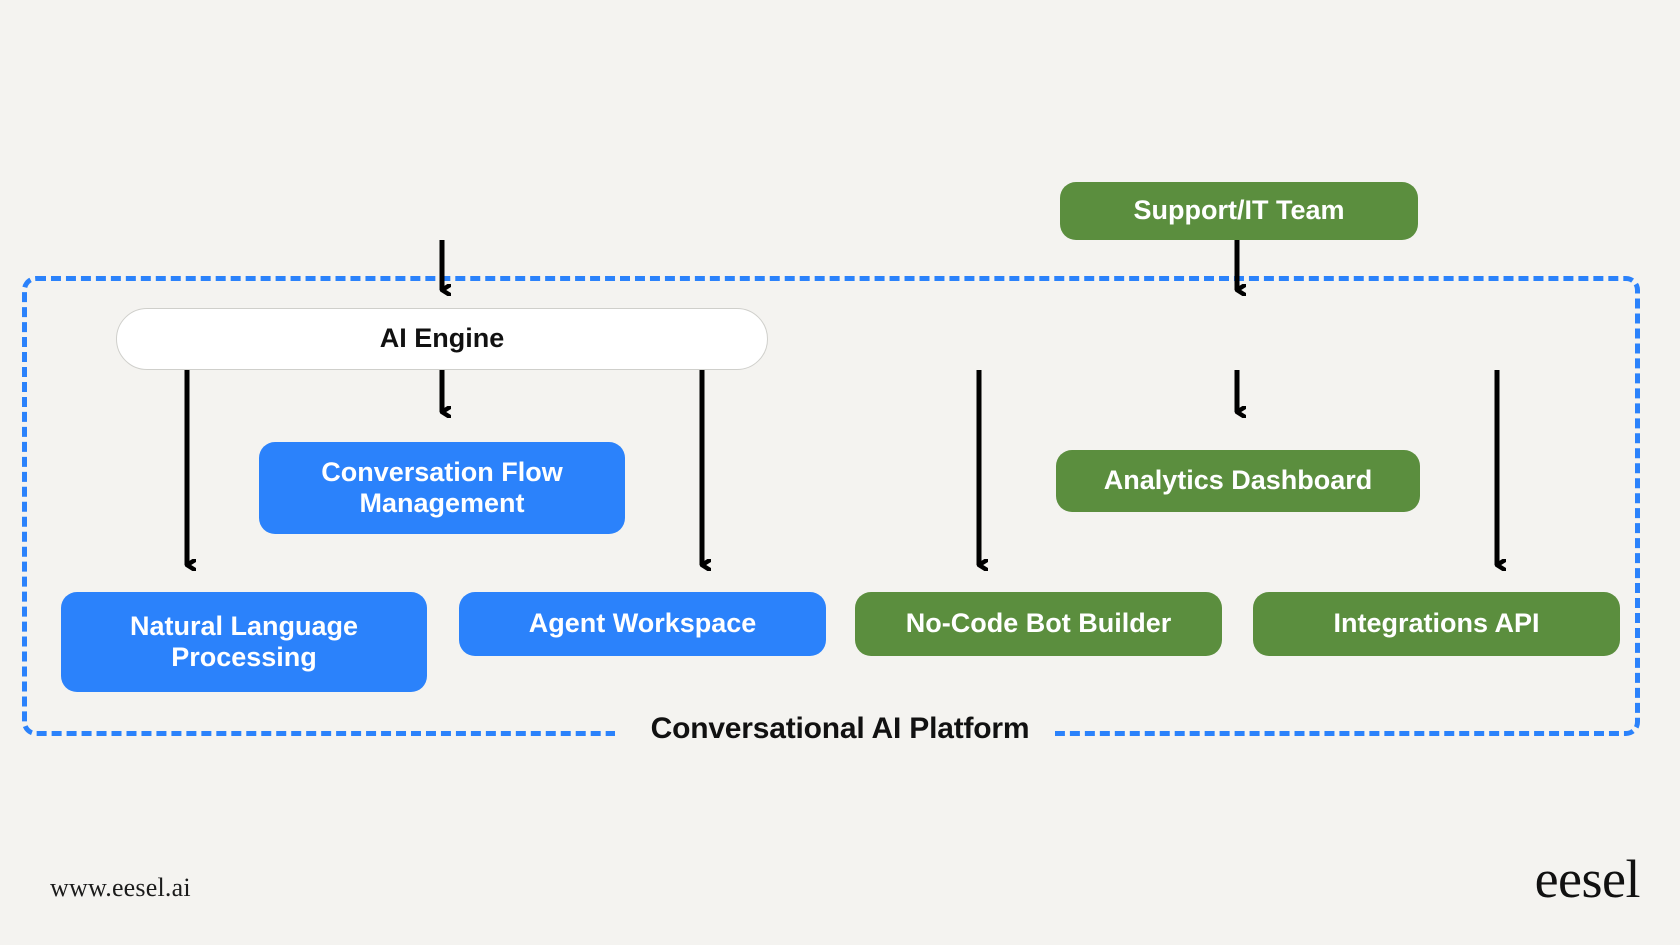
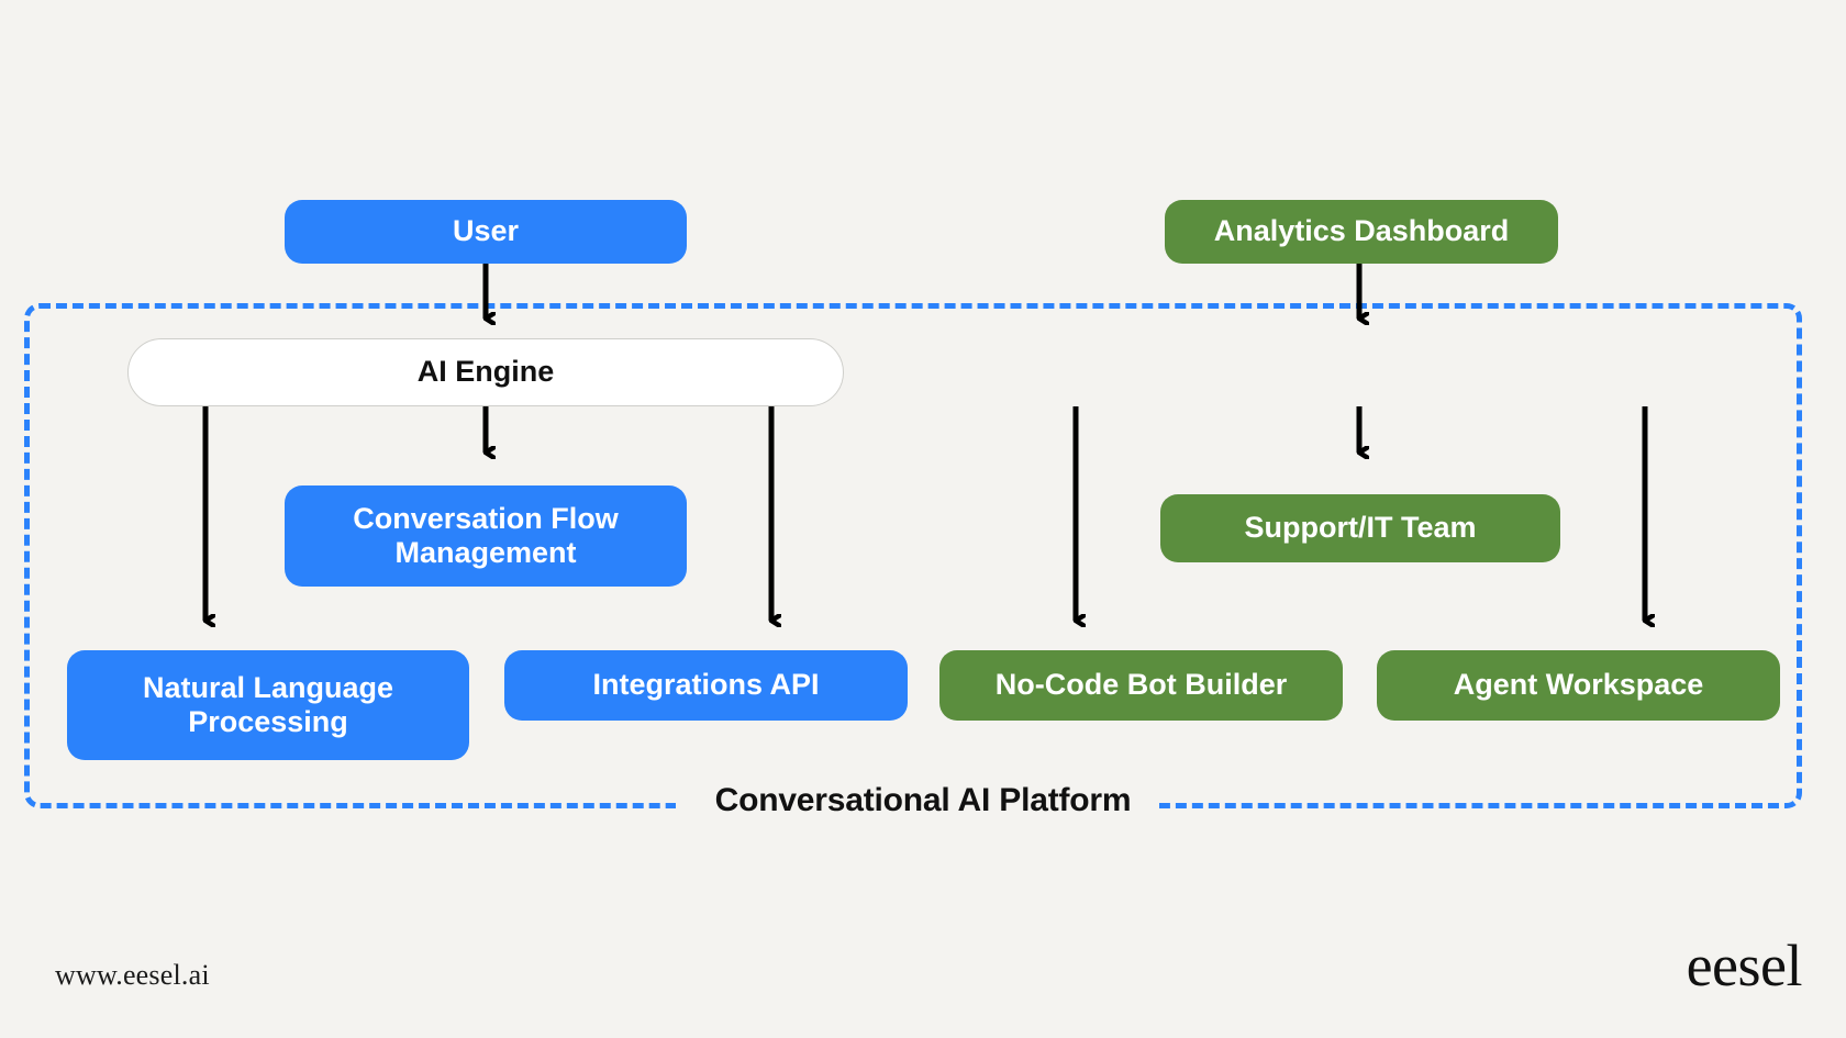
+ User
- Support/IT Team
+ Analytics Dashboard
  AI Engine
  Conversation Flow Management
- Analytics Dashboard
+ Support/IT Team
  Natural Language Processing
- Agent Workspace
+ Integrations API
  No-Code Bot Builder
- Integrations API
+ Agent Workspace
  Conversational AI Platform
  www.eesel.ai
  eesel
